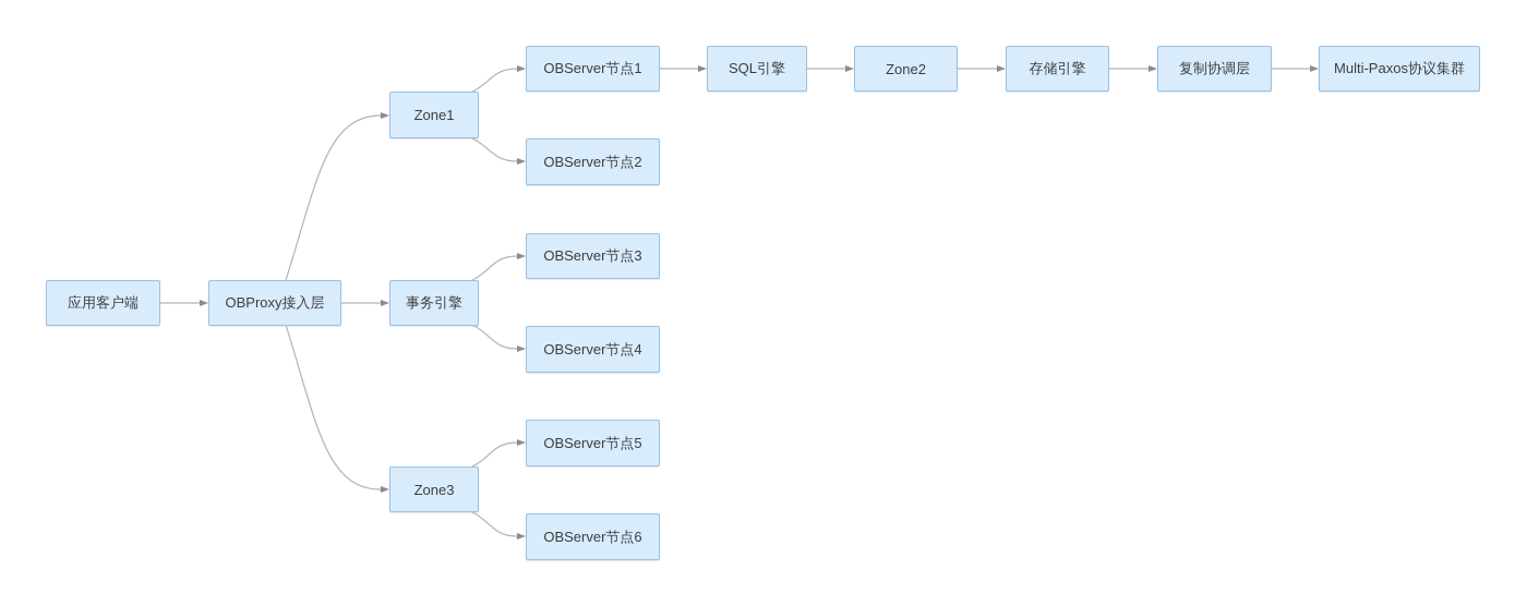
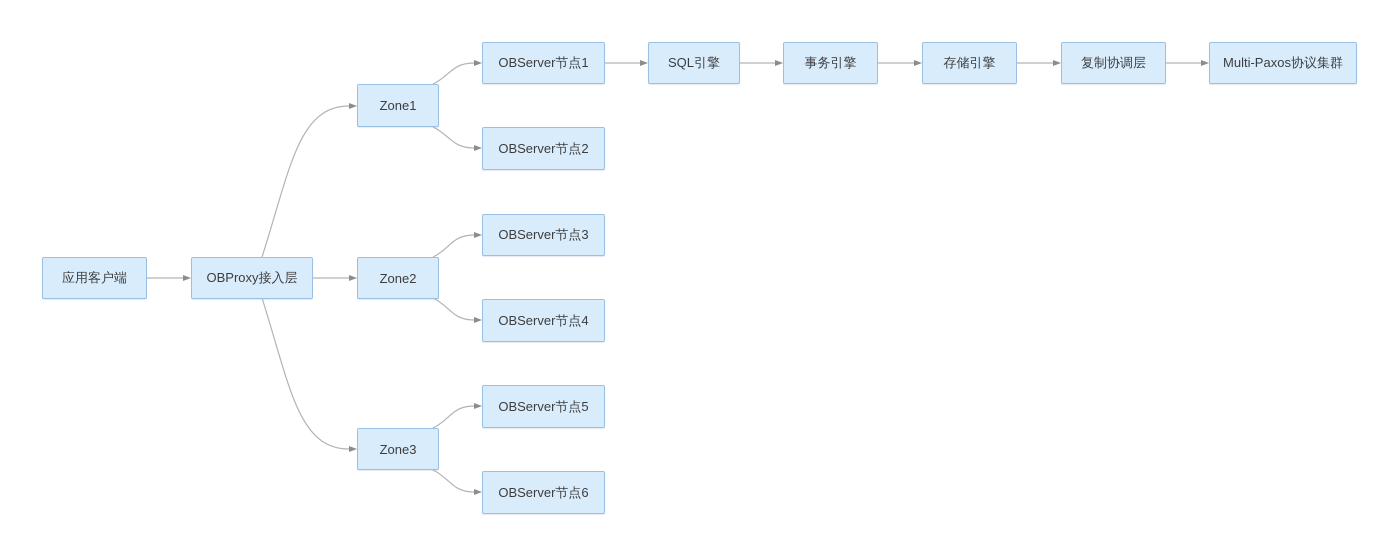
  应用客户端
  OBProxy接入层
  Zone1
- 事务引擎
+ Zone2
  Zone3
  OBServer节点1
  OBServer节点2
  OBServer节点3
  OBServer节点4
  OBServer节点5
  OBServer节点6
  SQL引擎
- Zone2
+ 事务引擎
  存储引擎
  复制协调层
  Multi-Paxos协议集群
